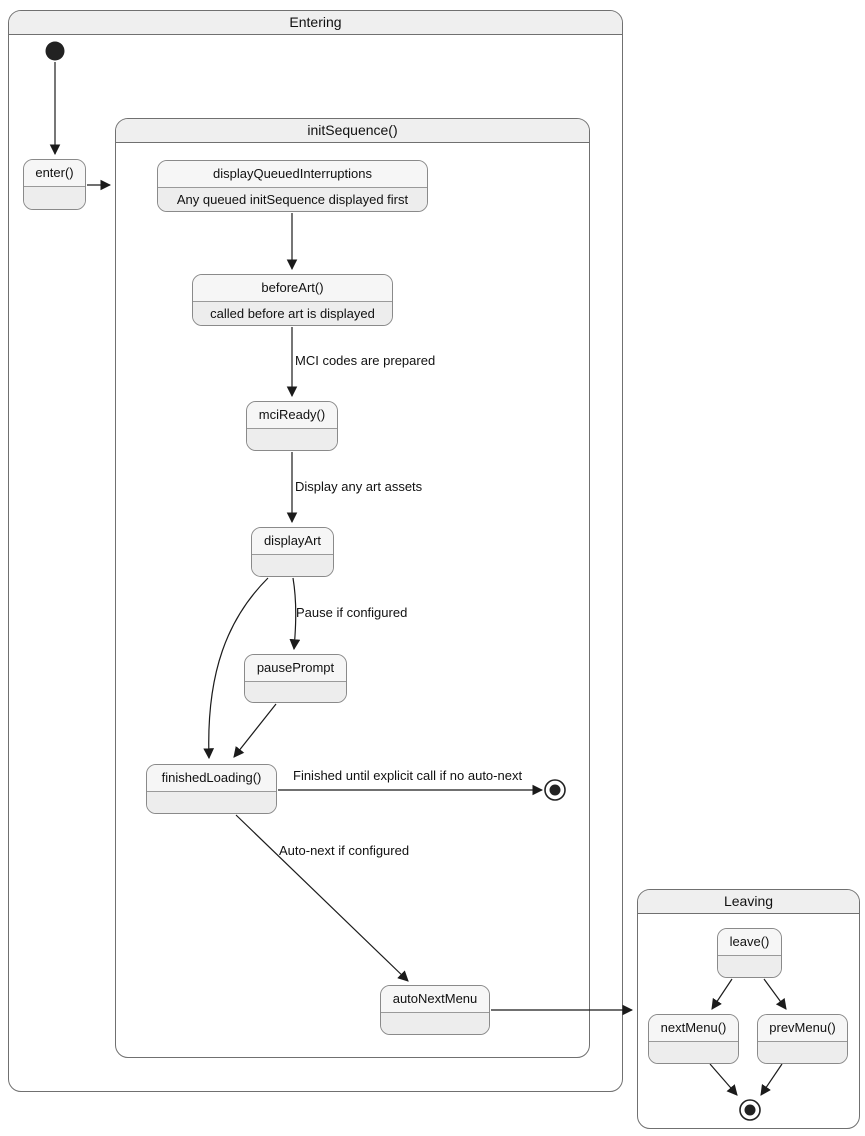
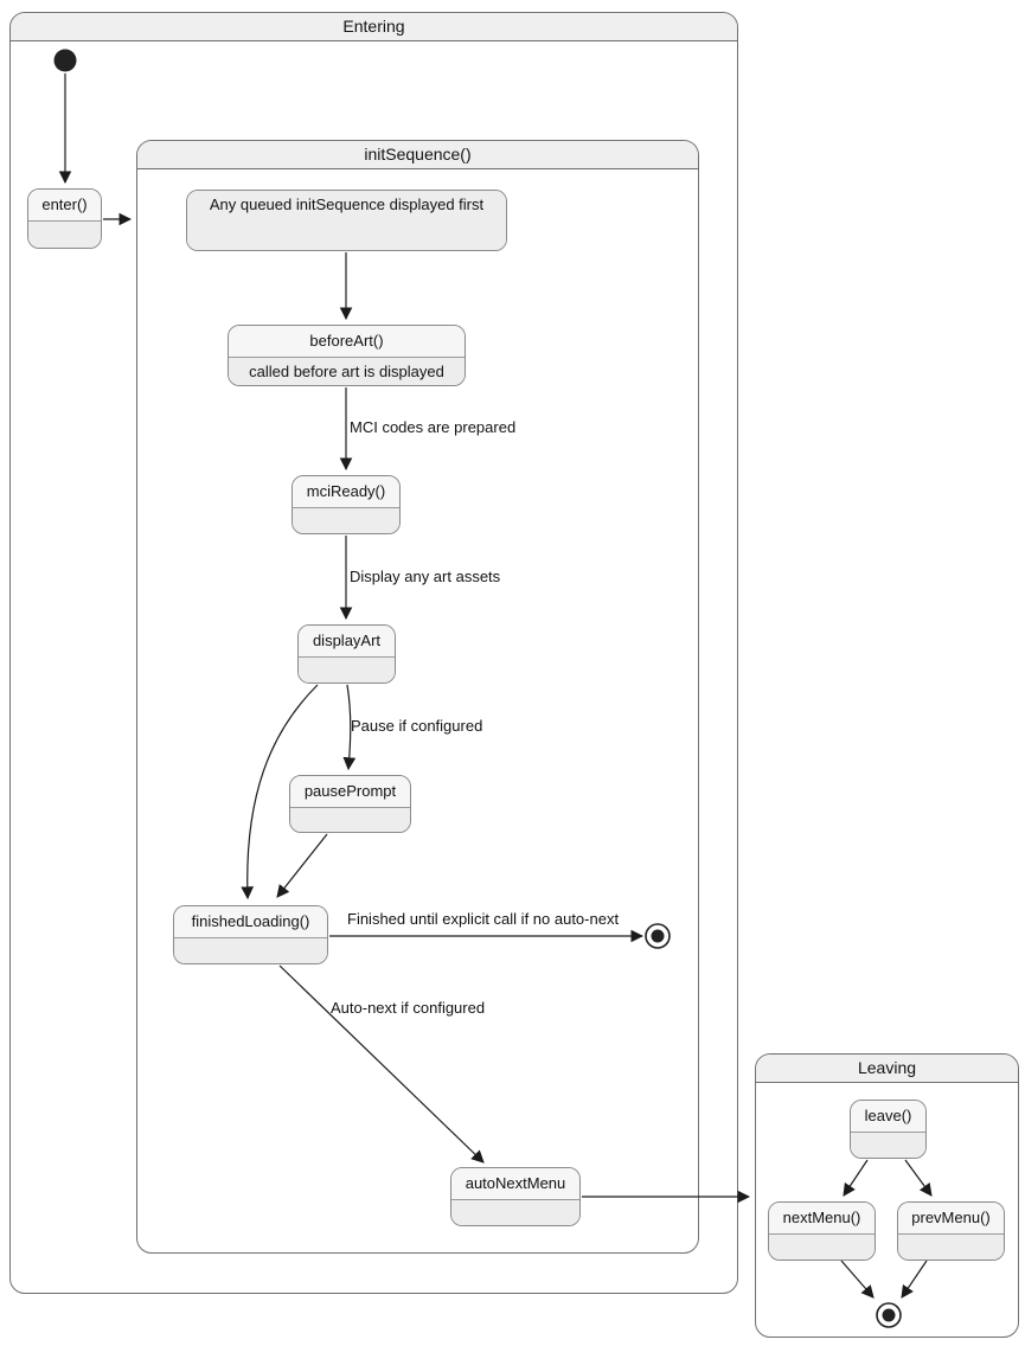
  Entering
  initSequence()
  Leaving
  enter()
- displayQueuedInterruptions
  Any queued initSequence displayed first
  beforeArt()
  called before art is displayed
  mciReady()
  displayArt
  pausePrompt
  finishedLoading()
  autoNextMenu
  leave()
  nextMenu()
  prevMenu()
  MCI codes are prepared
  Display any art assets
  Pause if configured
  Finished until explicit call if no auto-next
  Auto-next if configured
